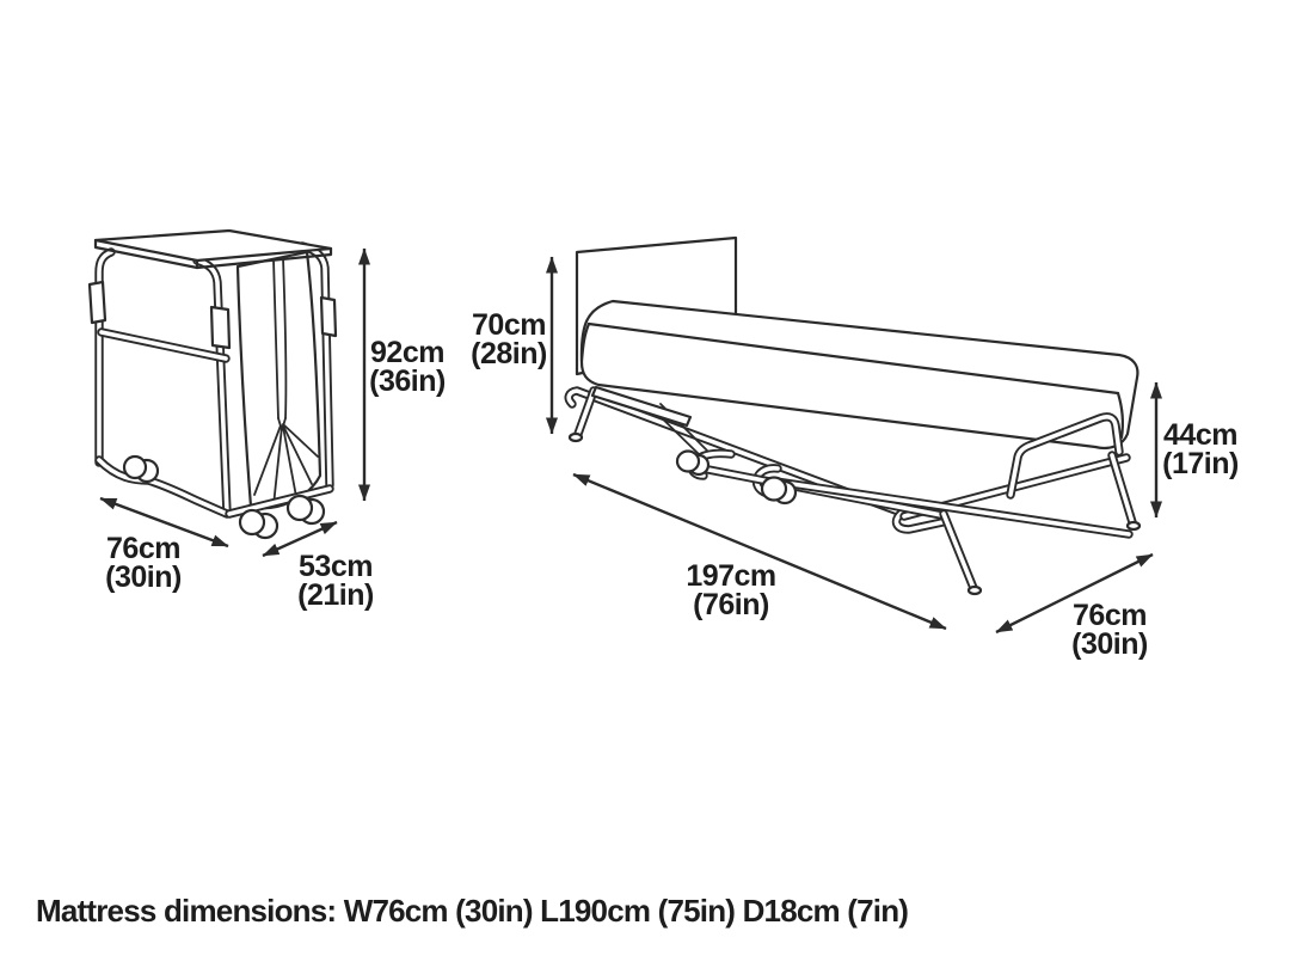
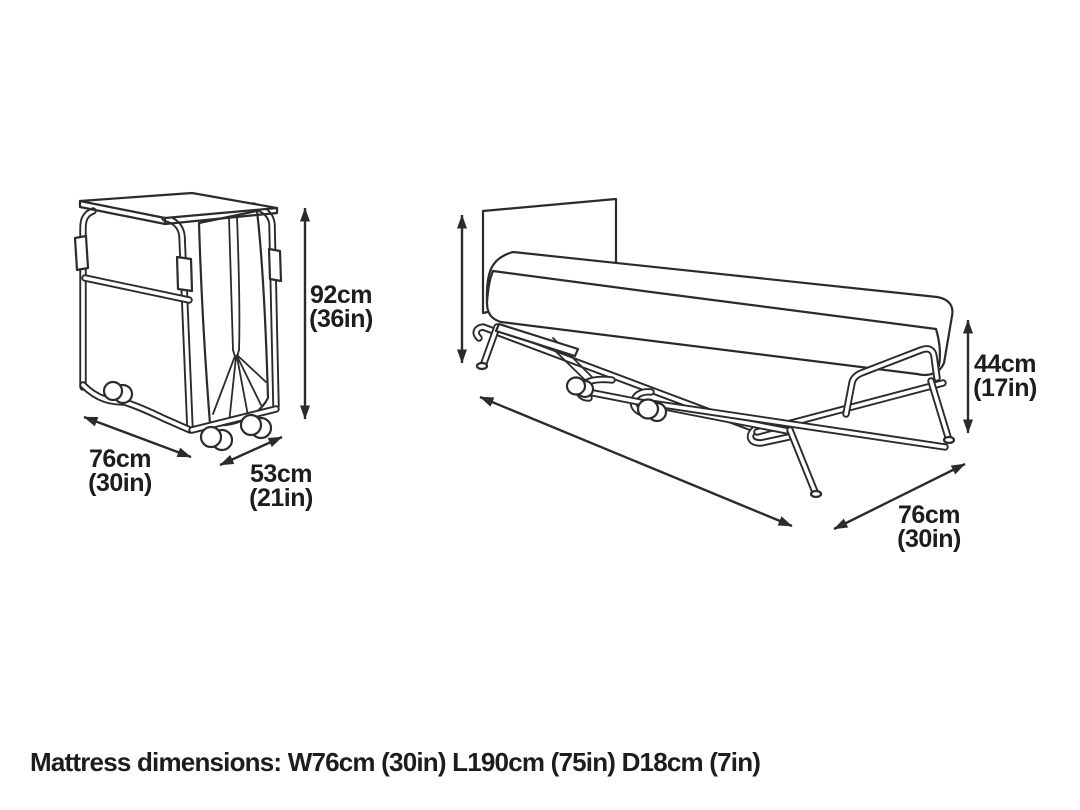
  92cm
  (36in)
  76cm
  (30in)
  53cm
  (21in)
- 70cm
- (28in)
- 197cm
- (76in)
  44cm
  (17in)
  76cm
  (30in)
  Mattress dimensions: W76cm (30in) L190cm (75in) D18cm (7in)
